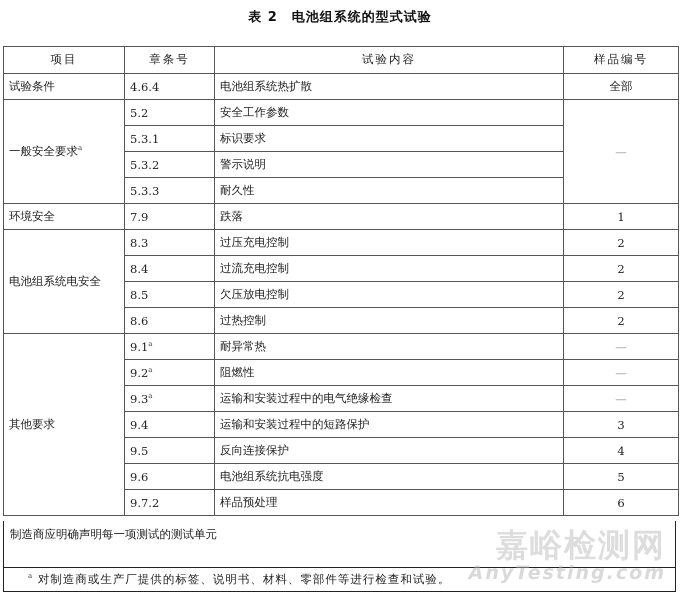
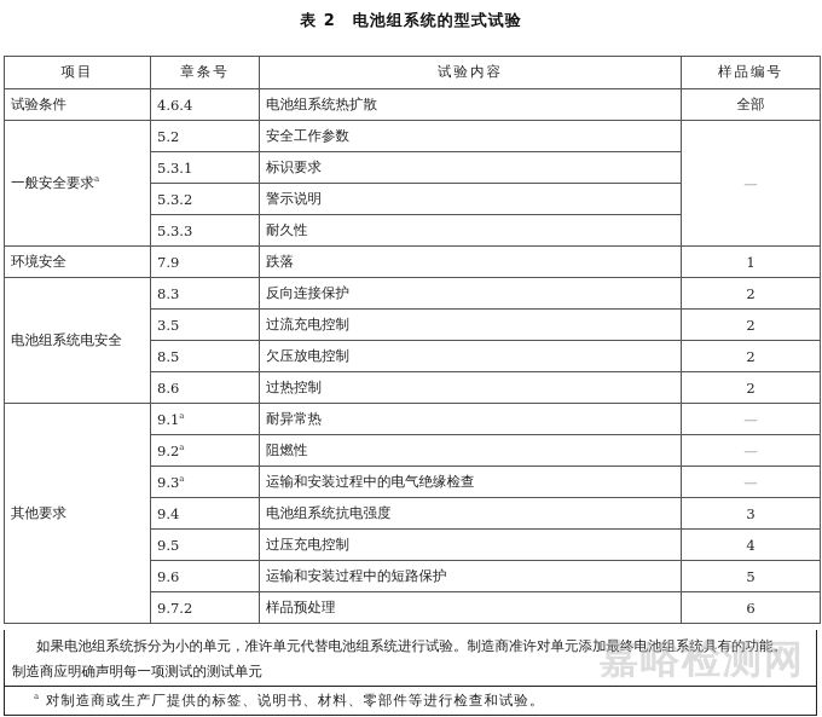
  表 2 电池组系统的型式试验
  项目	章条号	试验内容	样品编号
  试验条件	4.6.4	电池组系统热扩散	全部
  一般安全要求a	5.2	安全工作参数	—
  5.3.1	标识要求
  5.3.2	警示说明
  5.3.3	耐久性
  环境安全	7.9	跌落	1
- 电池组系统电安全	8.3	过压充电控制	2
+ 电池组系统电安全	8.3	反向连接保护	2
- 8.4	过流充电控制	2
+ 3.5	过流充电控制	2
  8.5	欠压放电控制	2
  8.6	过热控制	2
  其他要求	9.1a	耐异常热	—
  9.2a	阻燃性	—
  9.3a	运输和安装过程中的电气绝缘检查	—
- 9.4	运输和安装过程中的短路保护	3
+ 9.4	电池组系统抗电强度	3
- 9.5	反向连接保护	4
+ 9.5	过压充电控制	4
- 9.6	电池组系统抗电强度	5
+ 9.6	运输和安装过程中的短路保护	5
  9.7.2	样品预处理	6
+ 如果电池组系统拆分为小的单元，准许单元代替电池组系统进行试验。制造商准许对单元添加最终电池组系统具有的功能。
  制造商应明确声明每一项测试的测试单元
  a 对制造商或生产厂提供的标签、说明书、材料、零部件等进行检查和试验。
  嘉峪检测网
- AnyTesting.com
